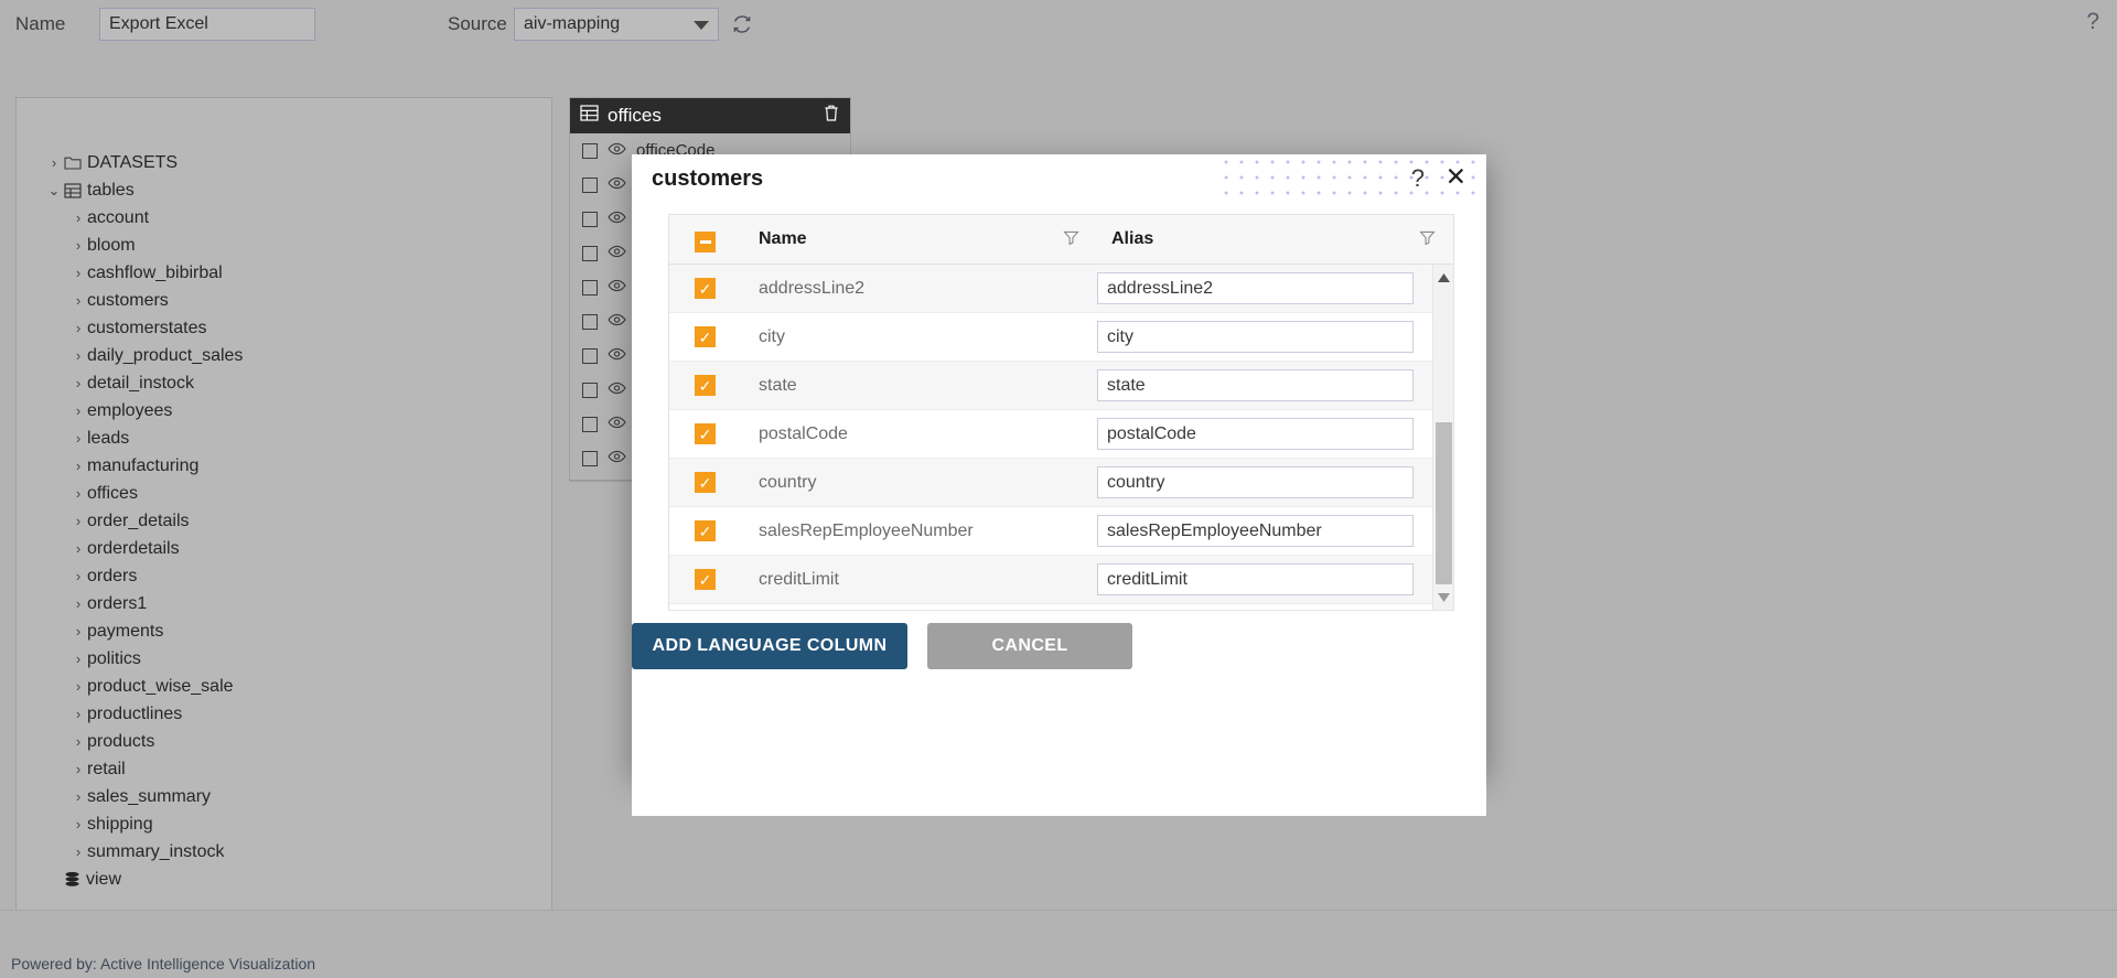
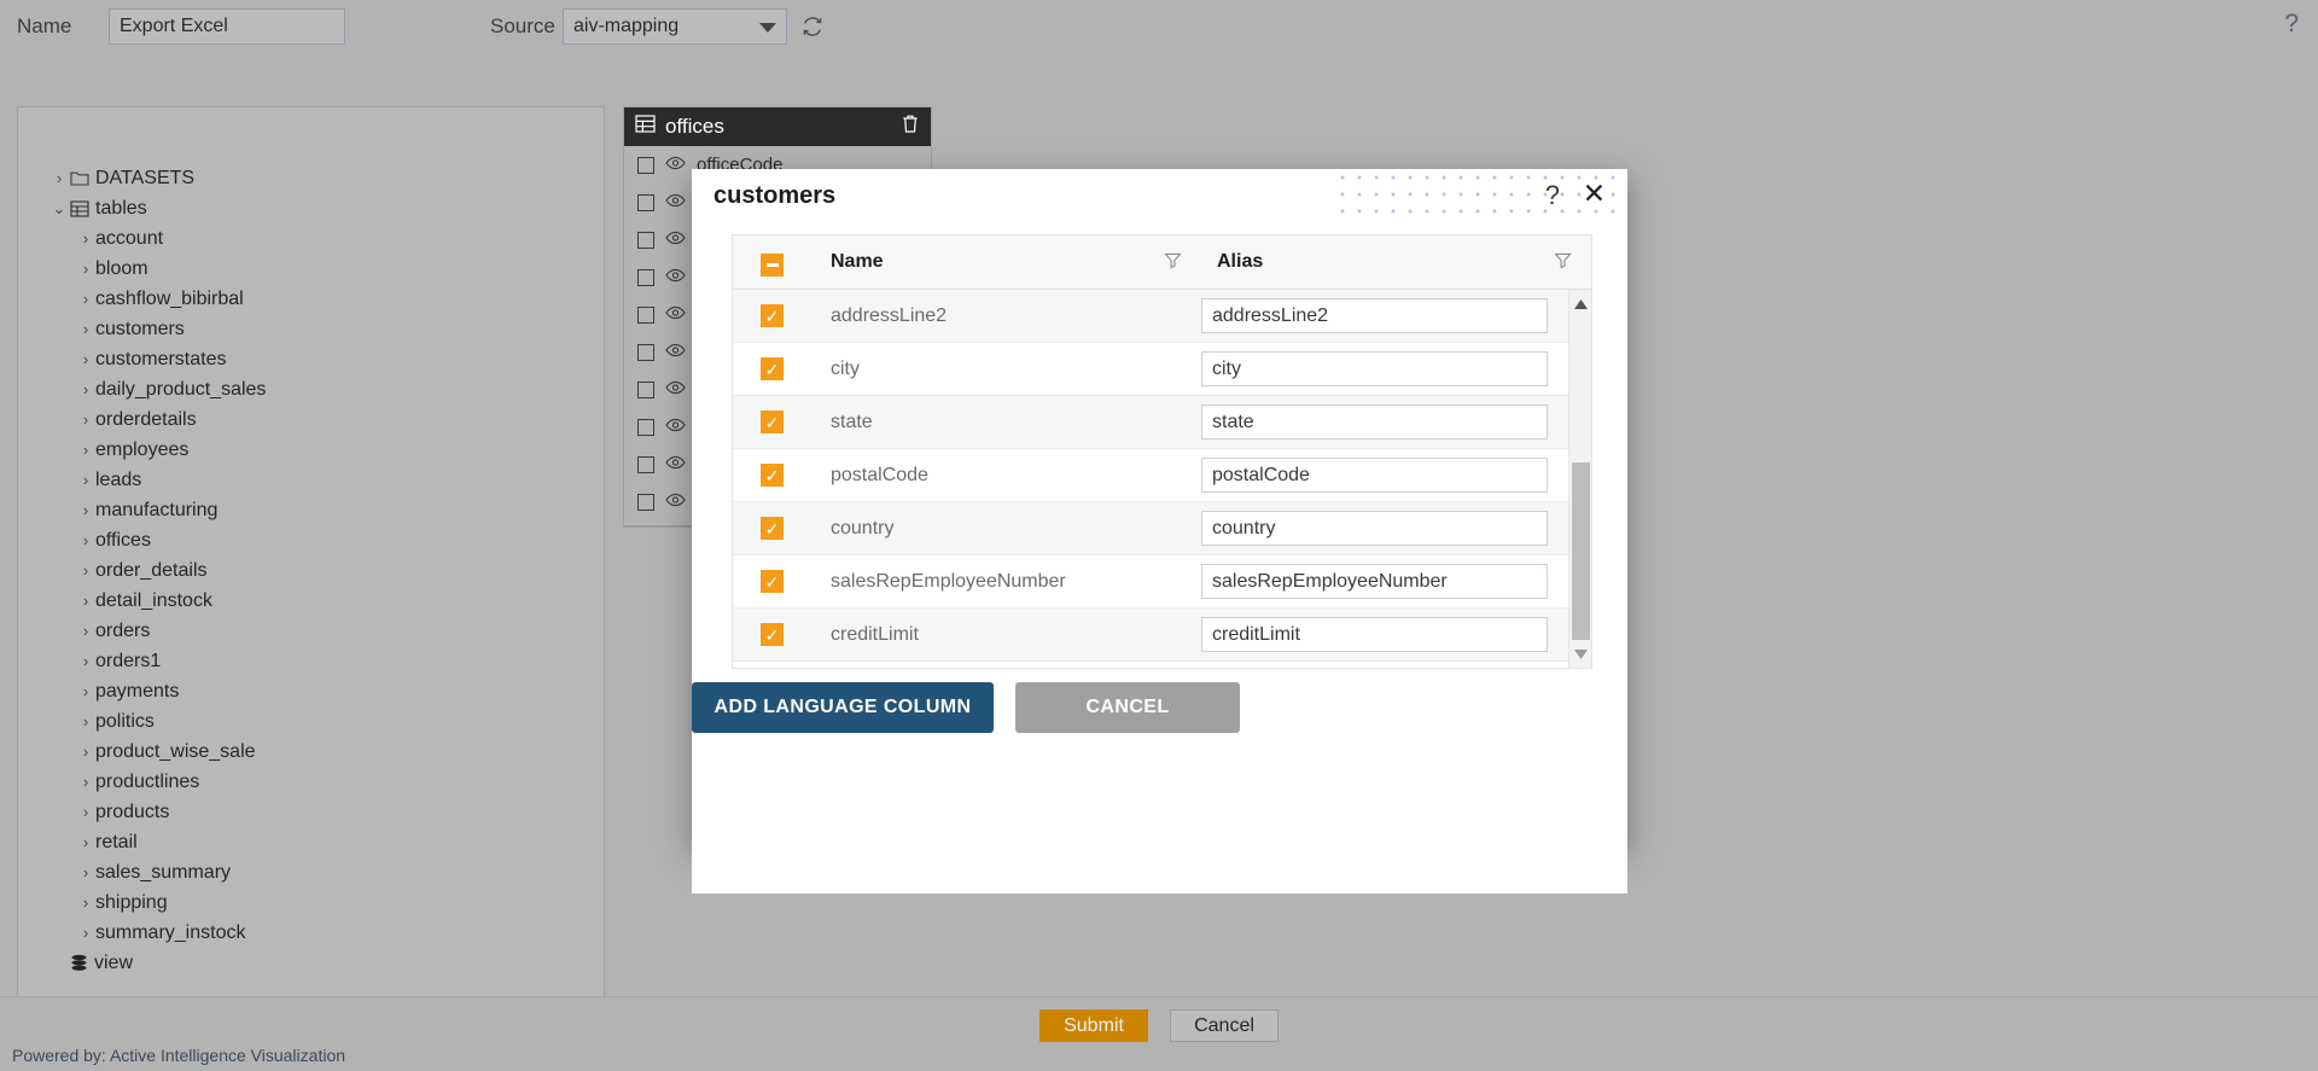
  Name
  Export Excel
  Source
  aiv-mapping
  ?
  ›
  DATASETS
  ⌄
  tables
  ›
  account
  ›
  bloom
  ›
  cashflow_bibirbal
  ›
  customers
  ›
  customerstates
  ›
  daily_product_sales
  ›
- detail_instock
+ orderdetails
  ›
  employees
  ›
  leads
  ›
  manufacturing
  ›
  offices
  ›
  order_details
  ›
- orderdetails
+ detail_instock
  ›
  orders
  ›
  orders1
  ›
  payments
  ›
  politics
  ›
  product_wise_sale
  ›
  productlines
  ›
  products
  ›
  retail
  ›
  sales_summary
  ›
  shipping
  ›
  summary_instock
  view
  offices
  officeCode
  customers
  ?
  ✕
  Name
  Alias
  ✓
  addressLine2
  addressLine2
  ✓
  city
  city
  ✓
  state
  state
  ✓
  postalCode
  postalCode
  ✓
  country
  country
  ✓
  salesRepEmployeeNumber
  salesRepEmployeeNumber
  ✓
  creditLimit
  creditLimit
  ADD LANGUAGE COLUMN
  CANCEL
+ Submit
+ Cancel
  Powered by: Active Intelligence Visualization
